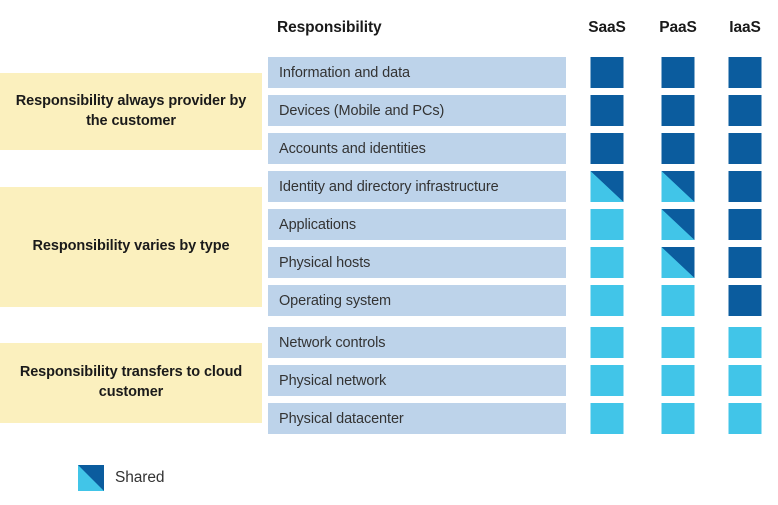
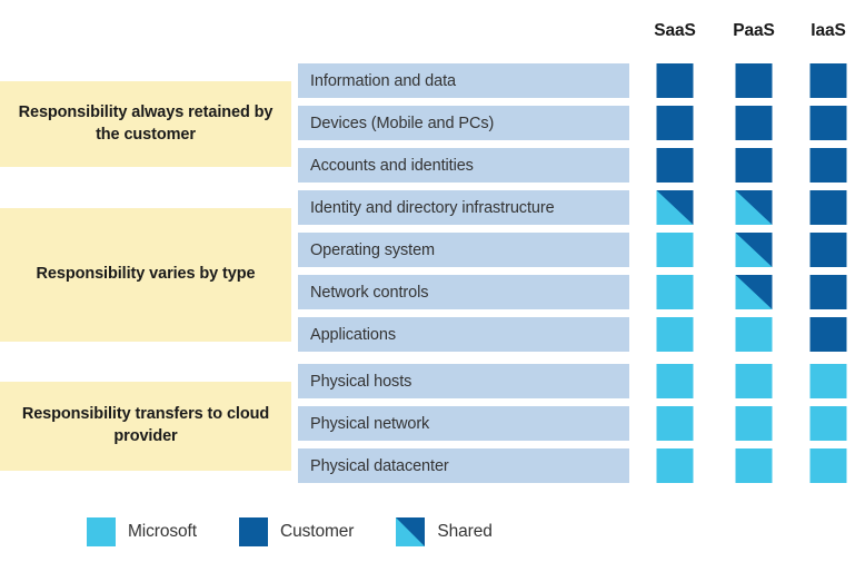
- Responsibility always provider by the customer
+ Responsibility always retained by the customer
  Responsibility varies by type
- Responsibility transfers to cloud customer
+ Responsibility transfers to cloud provider
- Responsibility
  SaaS
  PaaS
  IaaS
  Information and data
  Devices (Mobile and PCs)
  Accounts and identities
  Identity and directory infrastructure
- Applications
+ Operating system
- Physical hosts
+ Network controls
- Operating system
+ Applications
- Network controls
+ Physical hosts
  Physical network
  Physical datacenter
+ Microsoft
+ Customer
  Shared
